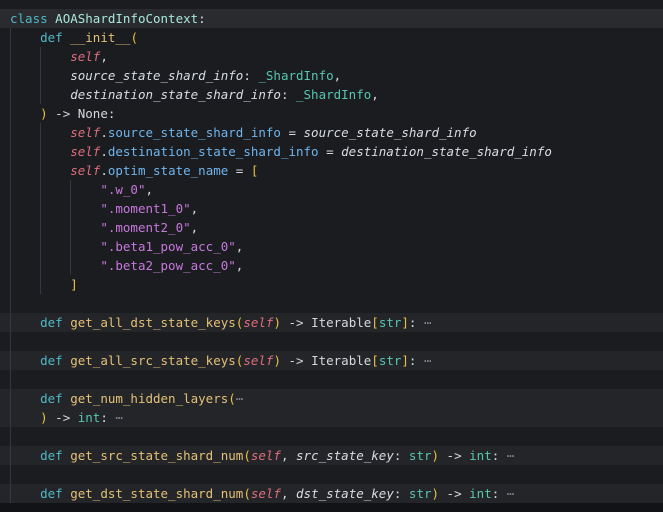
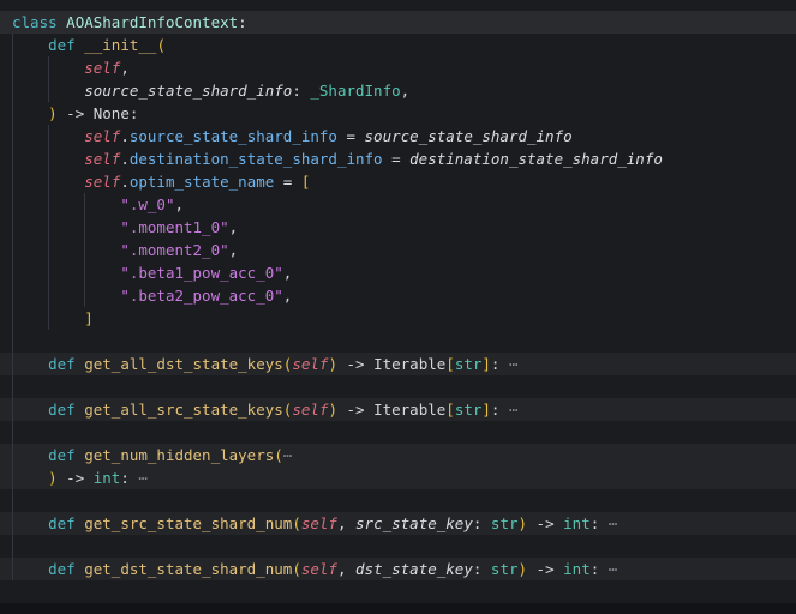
  class AOAShardInfoContext:
  def __init__(
  self,
  source_state_shard_info: _ShardInfo,
- destination_state_shard_info: _ShardInfo,
  ) -> None:
  self.source_state_shard_info = source_state_shard_info
  self.destination_state_shard_info = destination_state_shard_info
  self.optim_state_name = [
  ".w_0",
  ".moment1_0",
  ".moment2_0",
  ".beta1_pow_acc_0",
  ".beta2_pow_acc_0",
  ]
  def get_all_dst_state_keys(self) -> Iterable[str]: ⋯
  def get_all_src_state_keys(self) -> Iterable[str]: ⋯
  def get_num_hidden_layers(⋯
  ) -> int: ⋯
  def get_src_state_shard_num(self, src_state_key: str) -> int: ⋯
  def get_dst_state_shard_num(self, dst_state_key: str) -> int: ⋯
